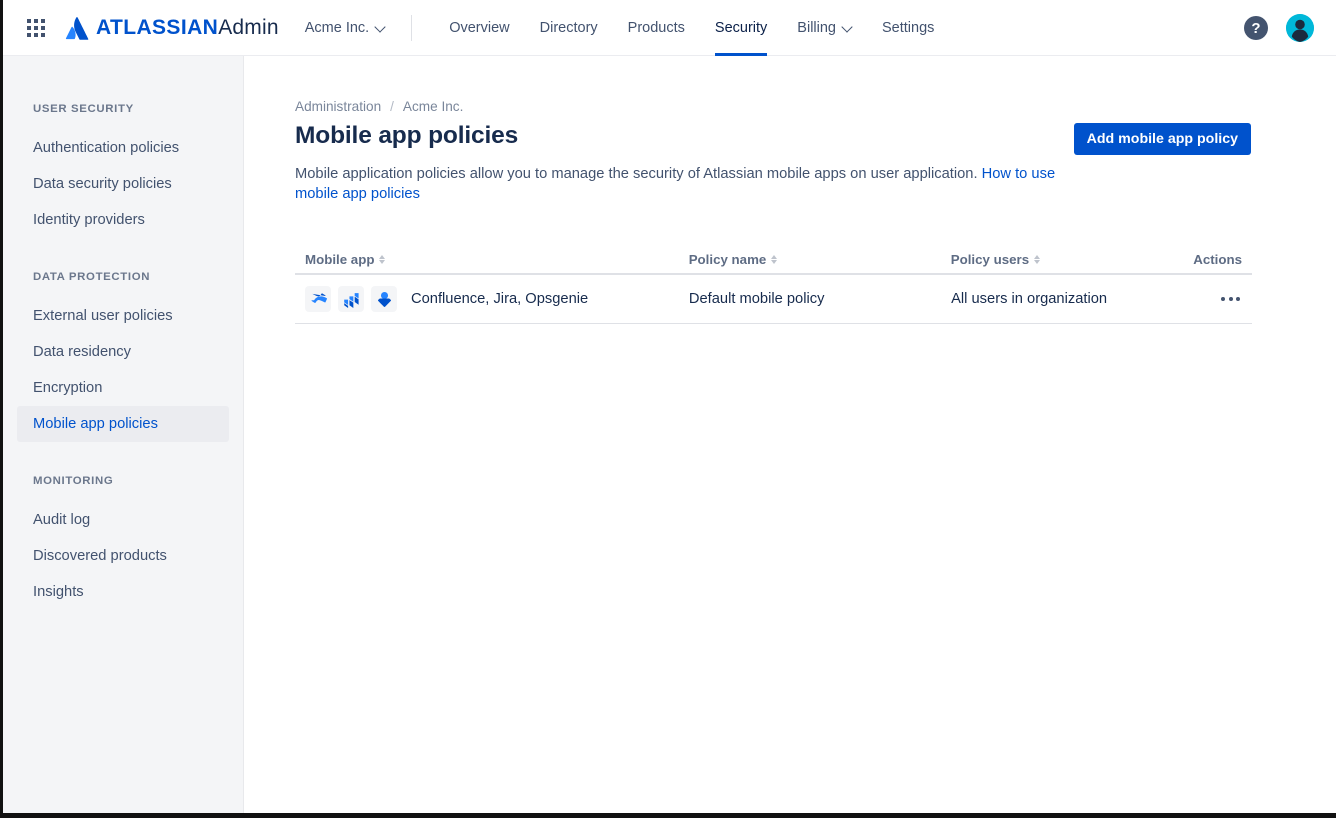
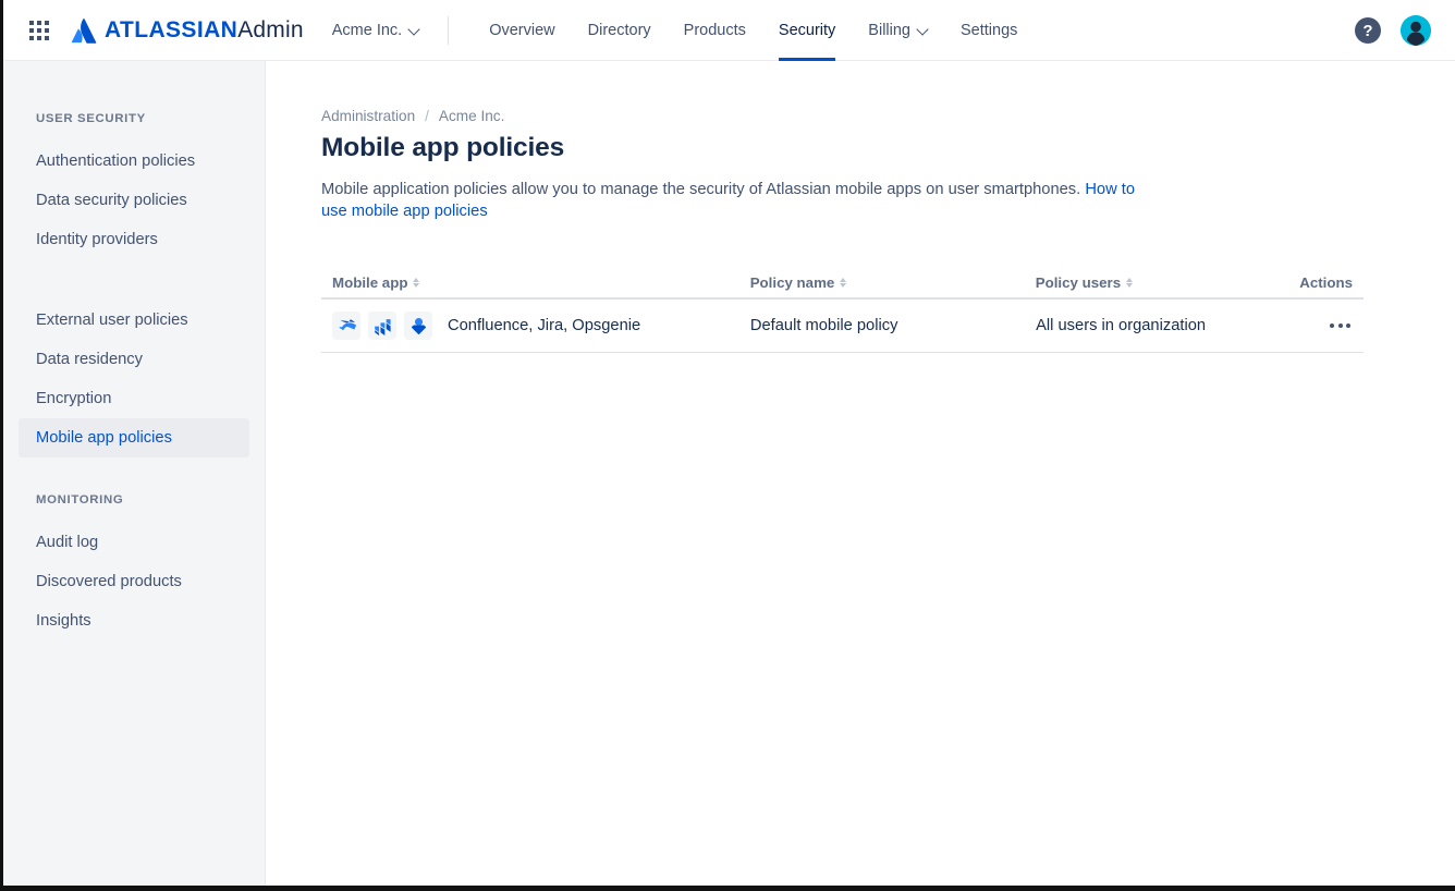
  ATLASSIANAdmin
  Acme Inc.
  Overview
  Directory
  Products
  Security
  Billing
  Settings
  ?
  USER SECURITY
  Authentication policies
  Data security policies
  Identity providers
- DATA PROTECTION
  External user policies
  Data residency
  Encryption
  Mobile app policies
  MONITORING
  Audit log
  Discovered products
  Insights
  Administration
  /
  Acme Inc.
  Mobile app policies
- Mobile application policies allow you to manage the security of Atlassian mobile apps on user application. How to use mobile app policies
+ Mobile application policies allow you to manage the security of Atlassian mobile apps on user smartphones. How to use mobile app policies
- Add mobile app policy
  Mobile app
  Policy name
  Policy users
  Actions
  Confluence, Jira, Opsgenie
  Default mobile policy
  All users in organization
